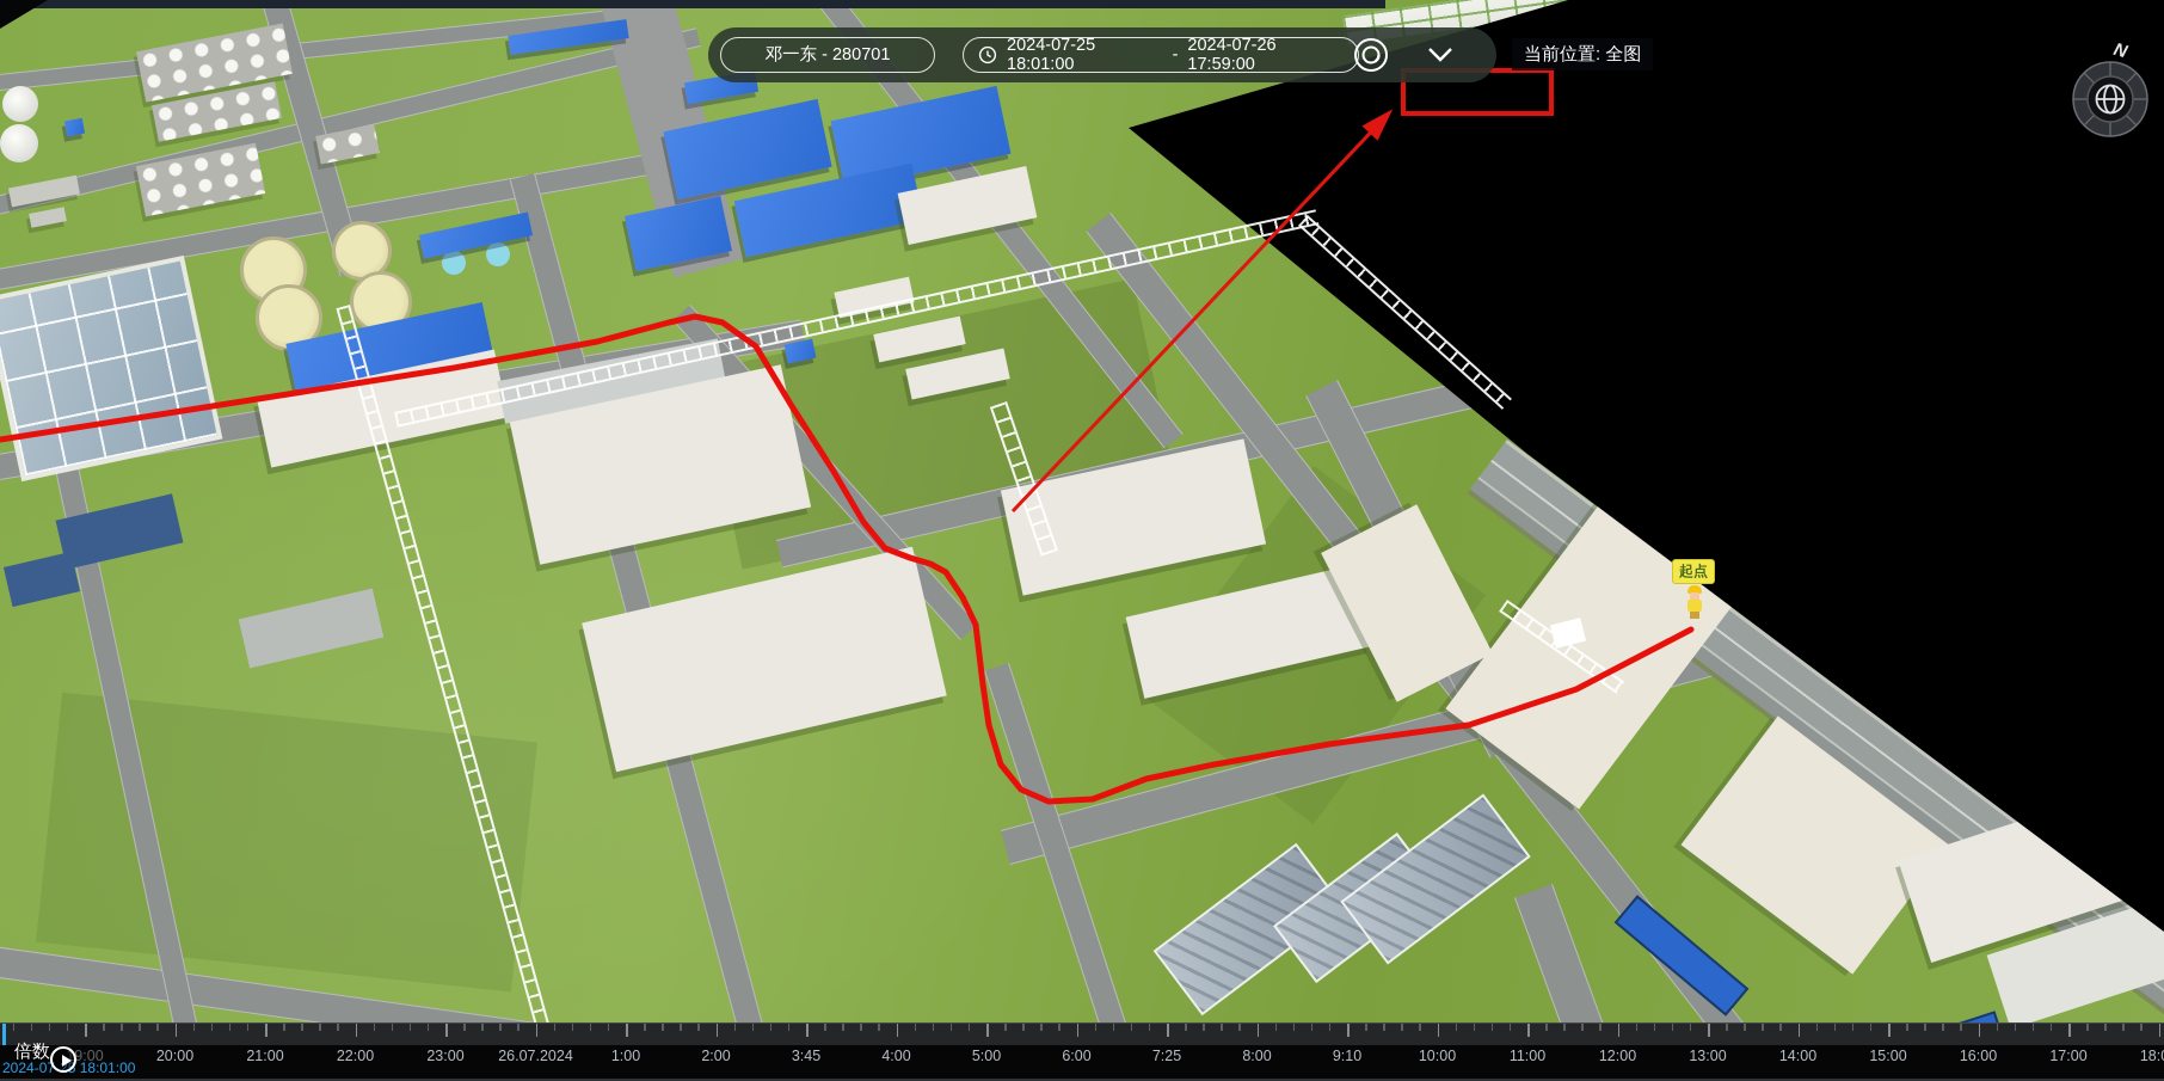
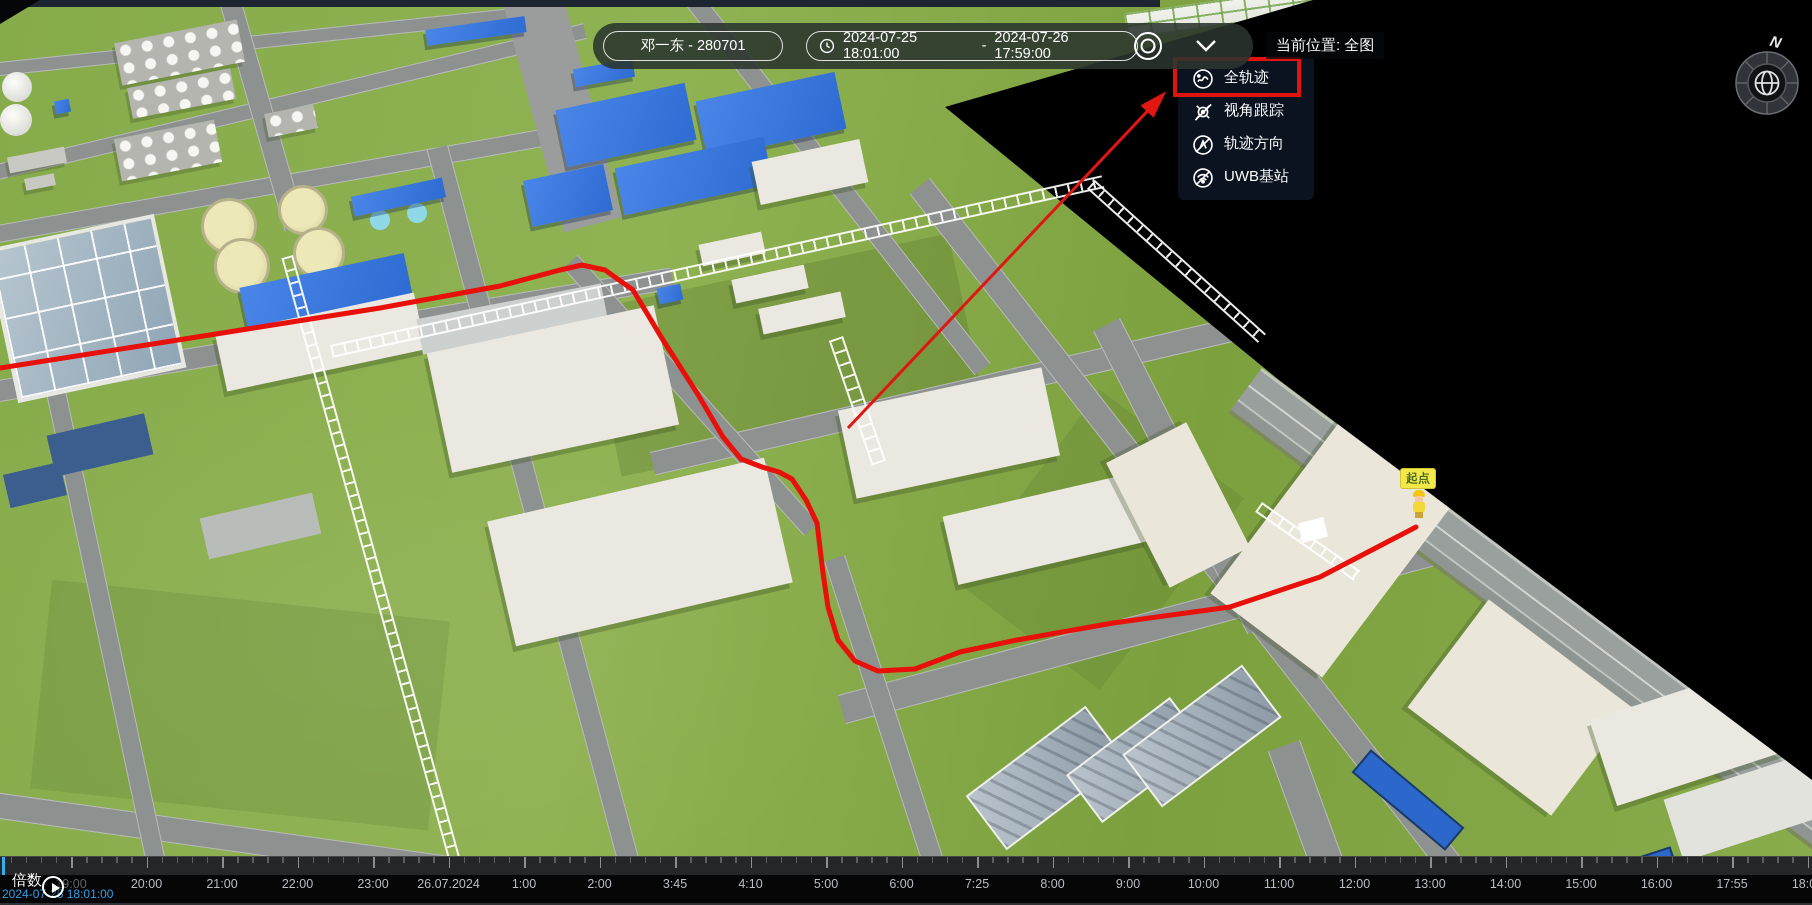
  起点
+ 全轨迹
+ 视角跟踪
+ 轨迹方向
+ UWB基站
  邓一东 - 280701
  2024-07-25 18:01:00
  -
  2024-07-26 17:59:00
  当前位置: 全图
  19:00
  20:00
  21:00
  22:00
  23:00
  26.07.2024
  1:00
  2:00
  3:45
- 4:00
+ 4:10
  5:00
  6:00
  7:25
  8:00
- 9:10
+ 9:00
  10:00
  11:00
  12:00
  13:00
  14:00
  15:00
  16:00
- 17:00
+ 17:55
  2024-07-25 18:01:00
  倍数
